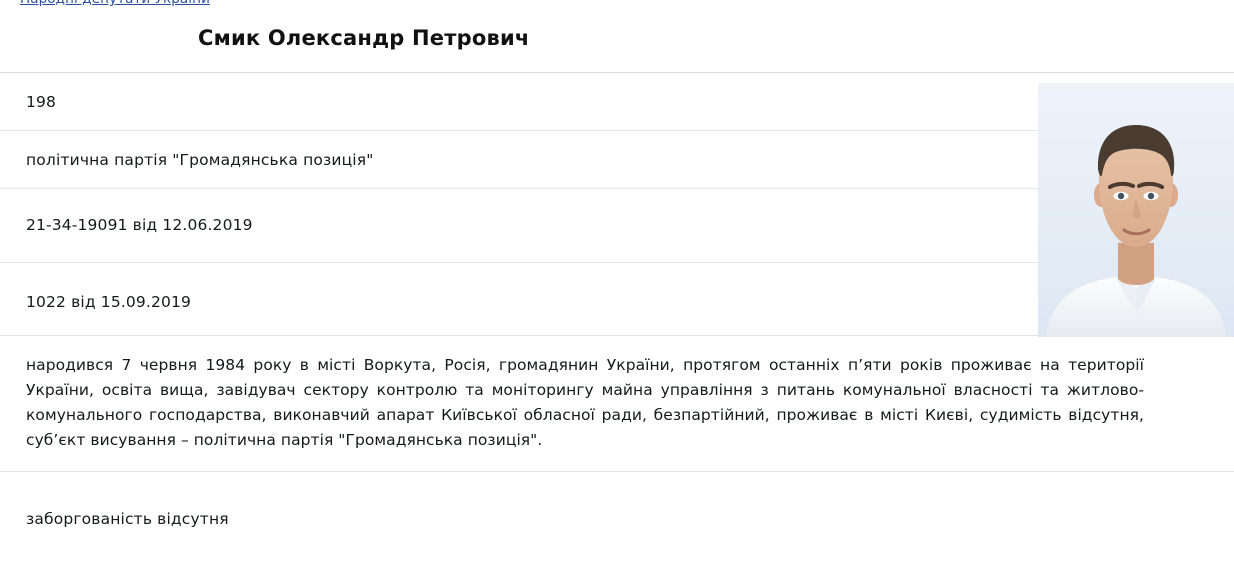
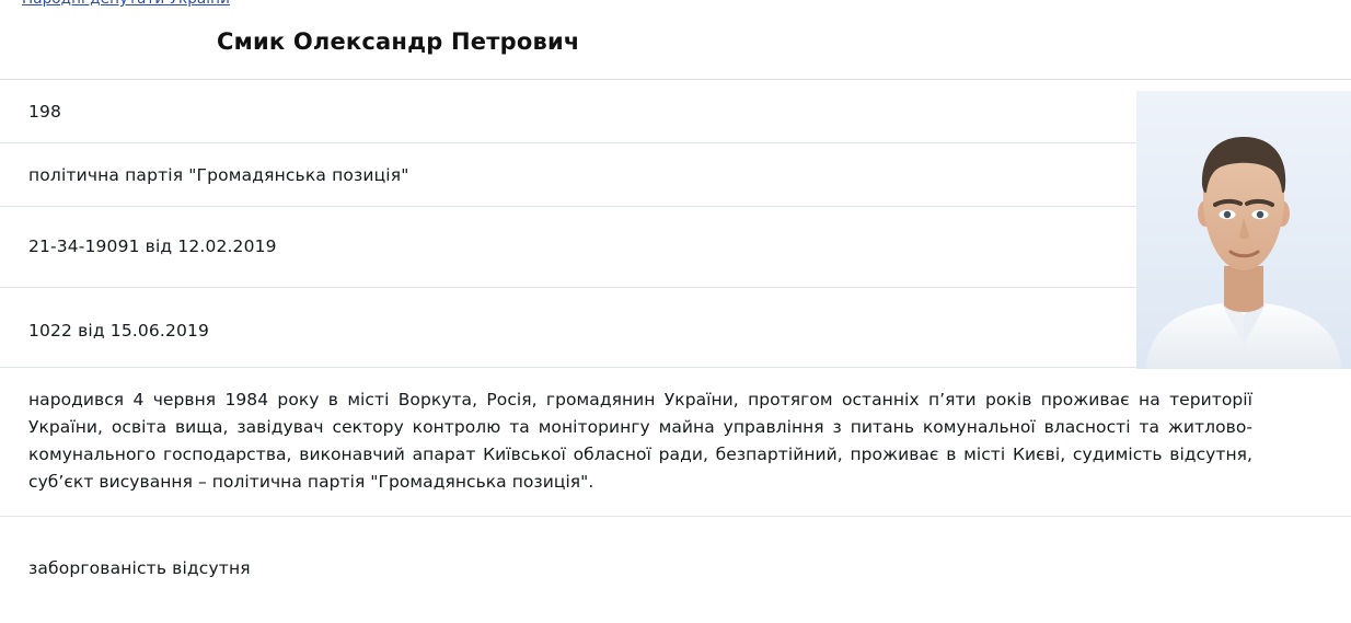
  Смик Олександр Петрович
  198
  політична партія "Громадянська позиція"
- 21-34-19091 від 12.06.2019
+ 21-34-19091 від 12.02.2019
- 1022 від 15.09.2019
+ 1022 від 15.06.2019
- народився 7 червня 1984 року в місті Воркута, Росія, громадянин України, протягом останніх п’яти років проживає на території України, освіта вища, завідувач сектору контролю та моніторингу майна управління з питань комунальної власності та житлово-комунального господарства, виконавчий апарат Київської обласної ради, безпартійний, проживає в місті Києві, судимість відсутня, суб’єкт висування – політична партія "Громадянська позиція".
+ народився 4 червня 1984 року в місті Воркута, Росія, громадянин України, протягом останніх п’яти років проживає на території України, освіта вища, завідувач сектору контролю та моніторингу майна управління з питань комунальної власності та житлово-комунального господарства, виконавчий апарат Київської обласної ради, безпартійний, проживає в місті Києві, судимість відсутня, суб’єкт висування – політична партія "Громадянська позиція".
  заборгованість відсутня
